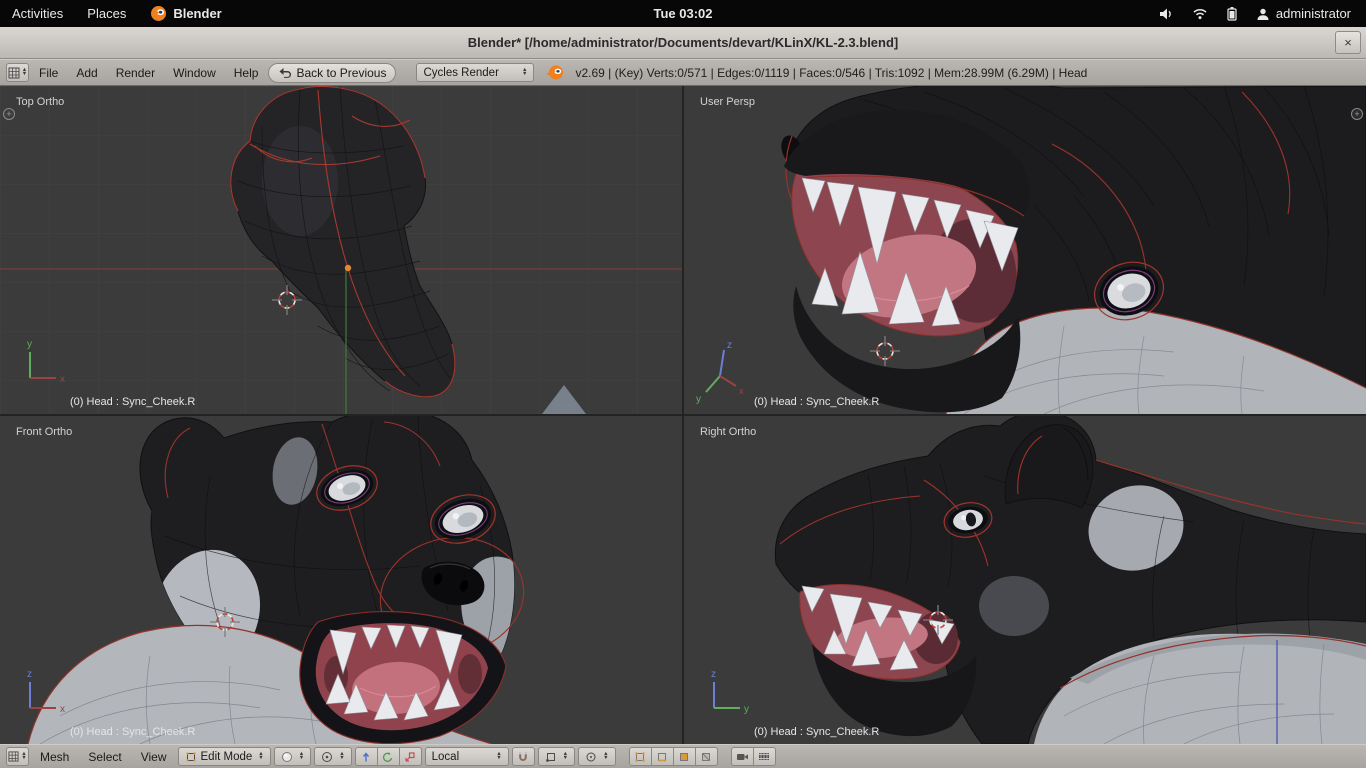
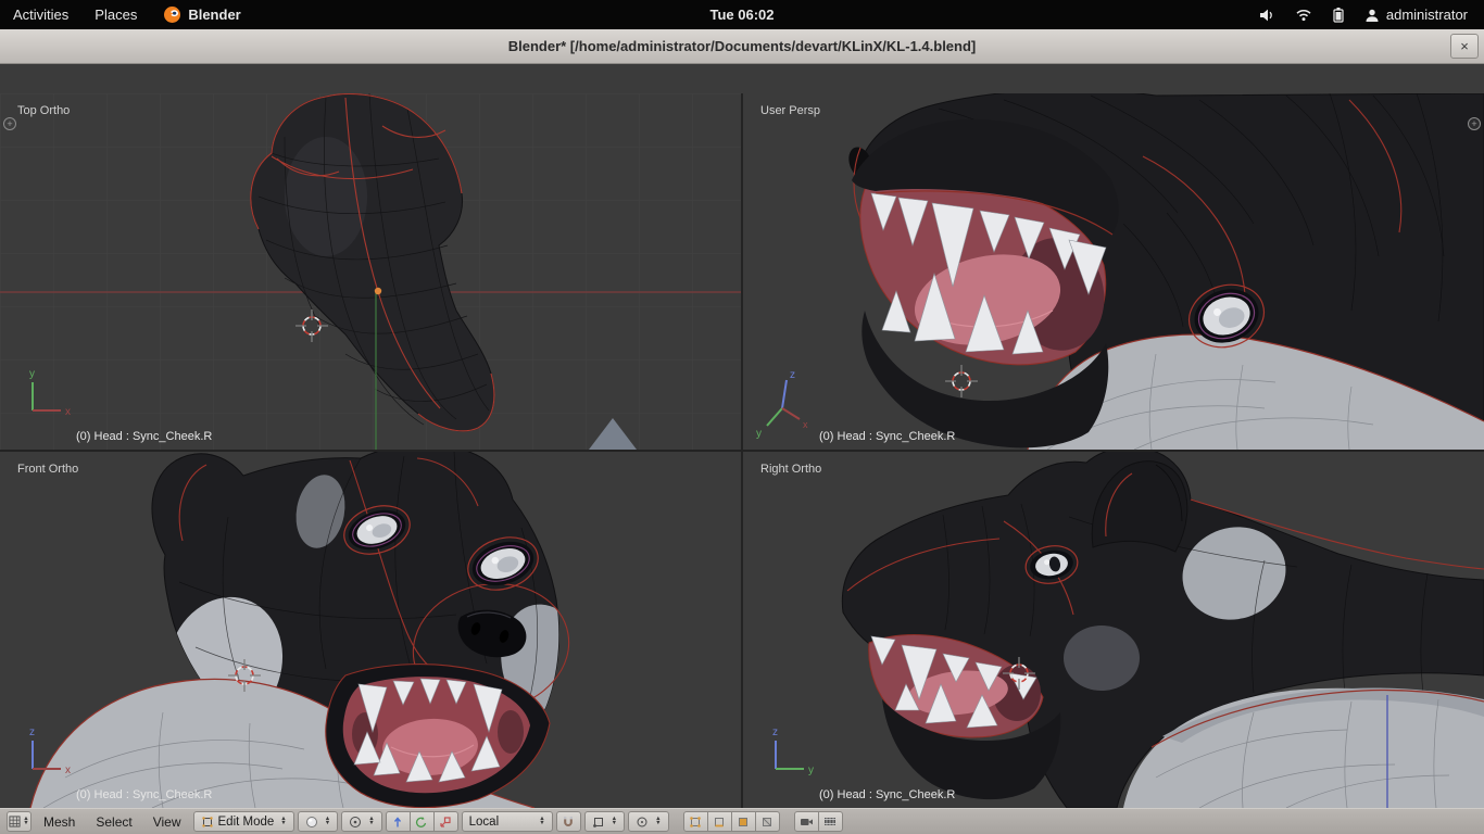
  Activities
  Places
  Blender
- Tue 03:02
+ Tue 06:02
  administrator
- Blender* [/home/administrator/Documents/devart/KLinX/KL-2.3.blend]
+ Blender* [/home/administrator/Documents/devart/KLinX/KL-1.4.blend]
  ×
- File
- Add
- Render
- Window
- Help
- Back to Previous
- Cycles Render
- v2.69 | (Key) Verts:0/571 | Edges:0/1119 | Faces:0/546 | Tris:1092 | Mem:28.99M (6.29M) | Head
  y
  x
  Top Ortho
  (0) Head : Sync_Cheek.R
  z
  y
  x
  User Persp
  (0) Head : Sync_Cheek.R
  z
  x
  Front Ortho
  (0) Head : Sync_Cheek.R
  z
  y
  Right Ortho
  (0) Head : Sync_Cheek.R
  +
  +
  Mesh
  Select
  View
  Edit Mode
  Local
